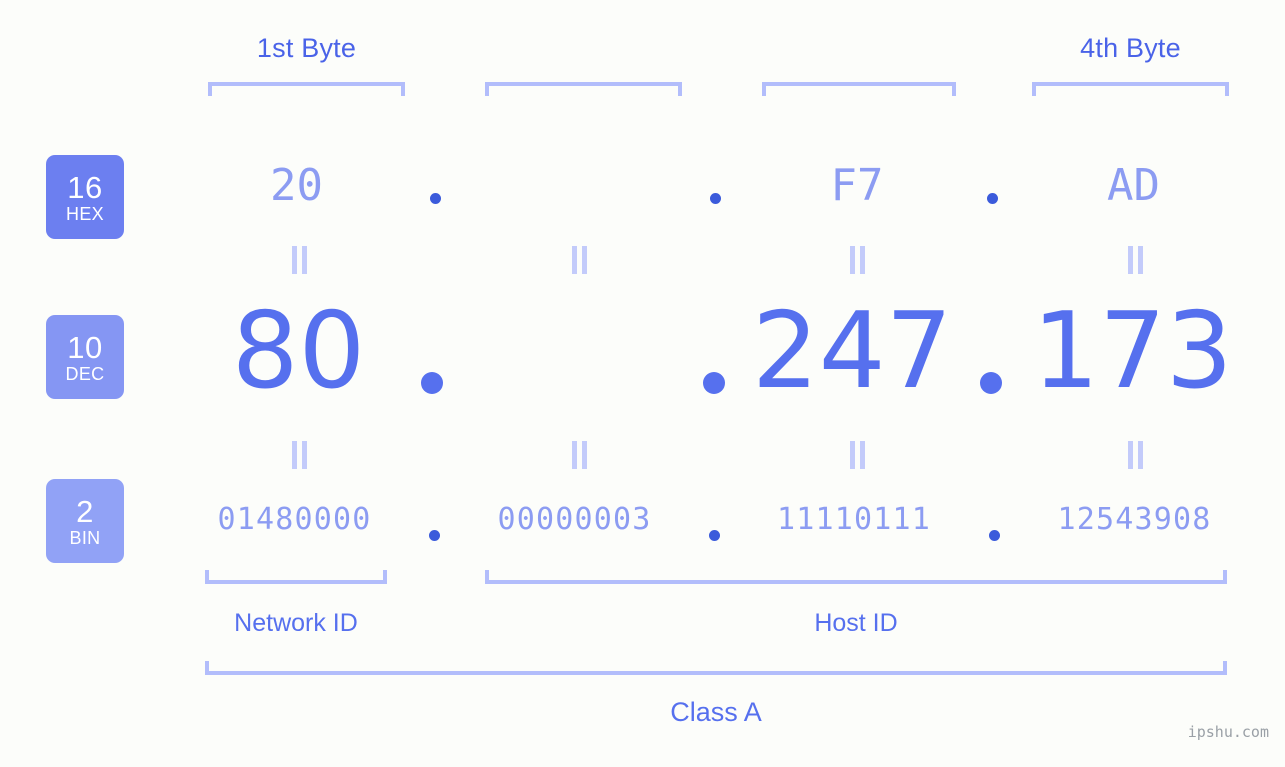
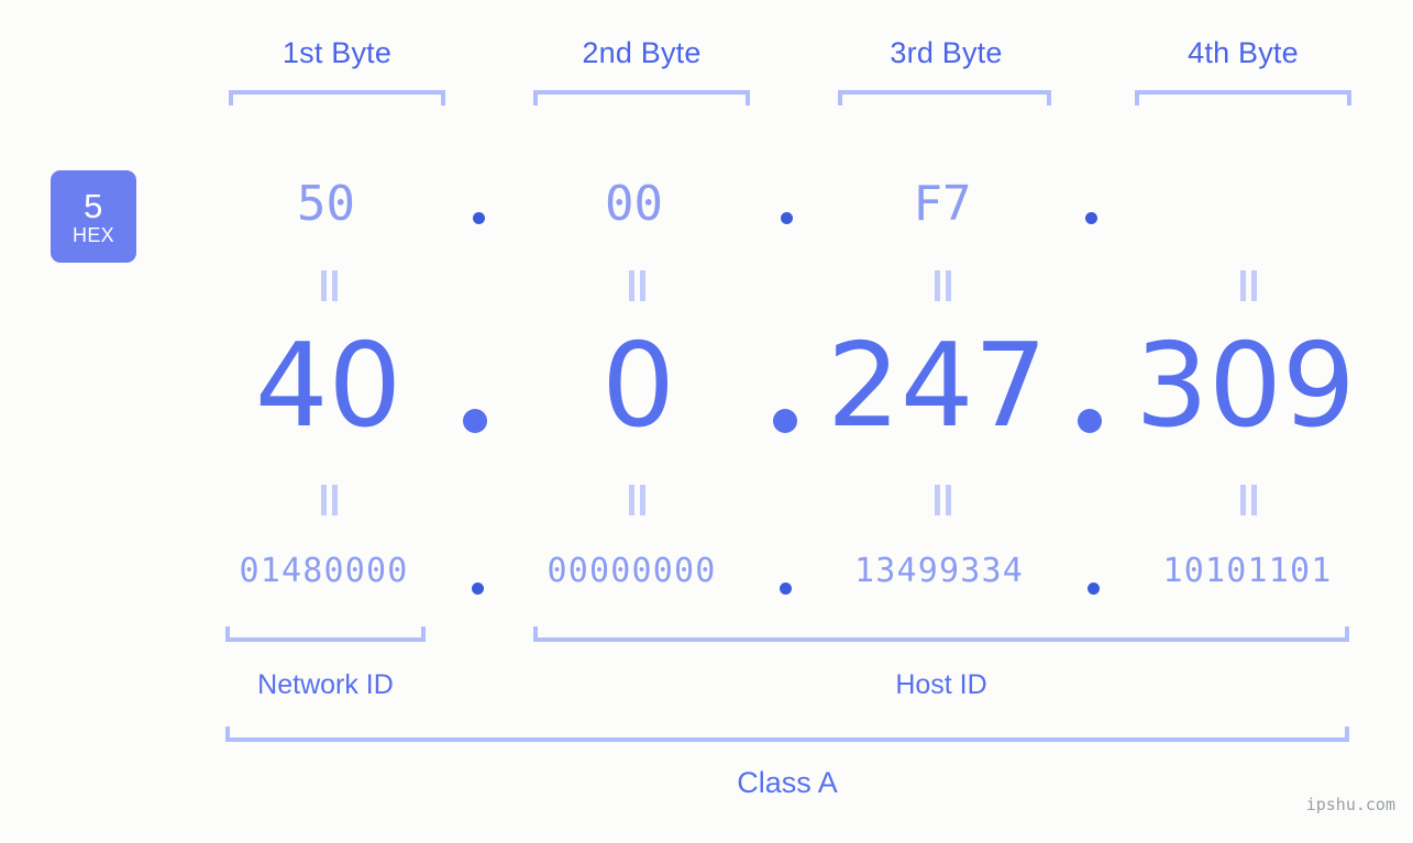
  1st Byte
+ 2nd Byte
+ 3rd Byte
  4th Byte
- 16
+ 5
  HEX
- 10
- DEC
- 2
- BIN
- 20
+ 50
+ 00
  F7
- AD
- 80
+ 40
+ 0
  247
- 173
+ 309
  01480000
- 00000003
+ 00000000
- 11110111
+ 13499334
- 12543908
+ 10101101
  Network ID
  Host ID
  Class A
  ipshu.com
